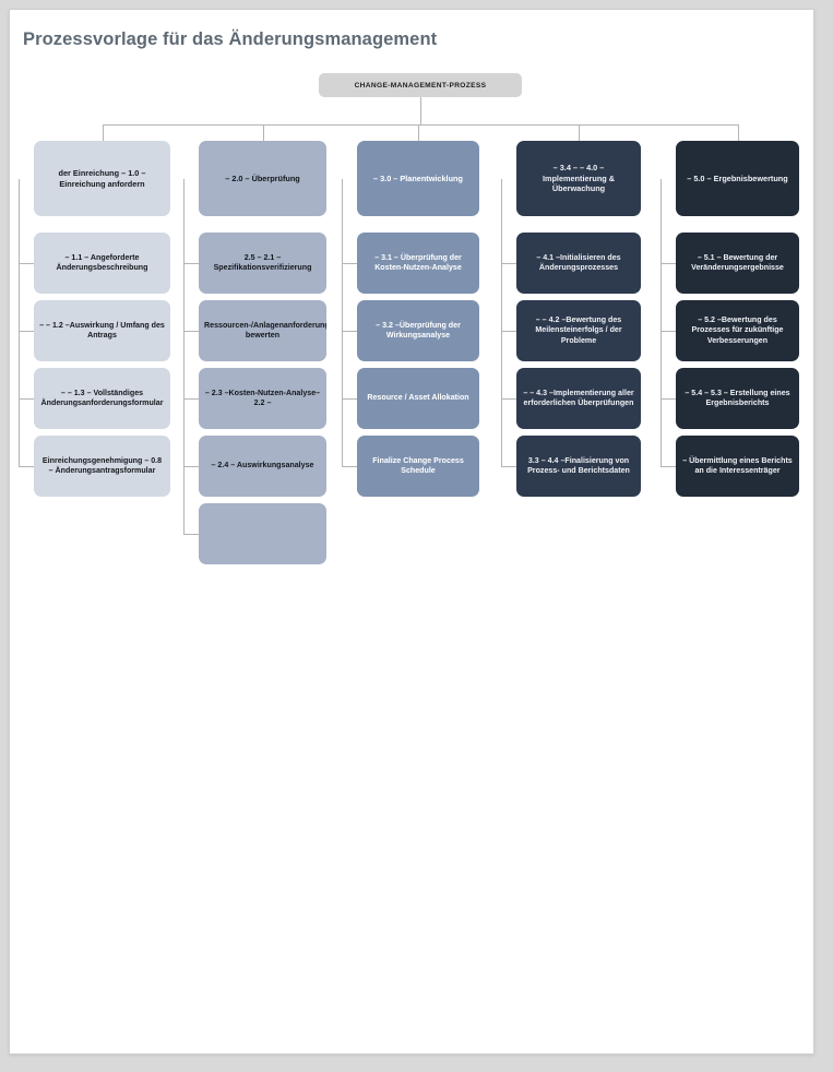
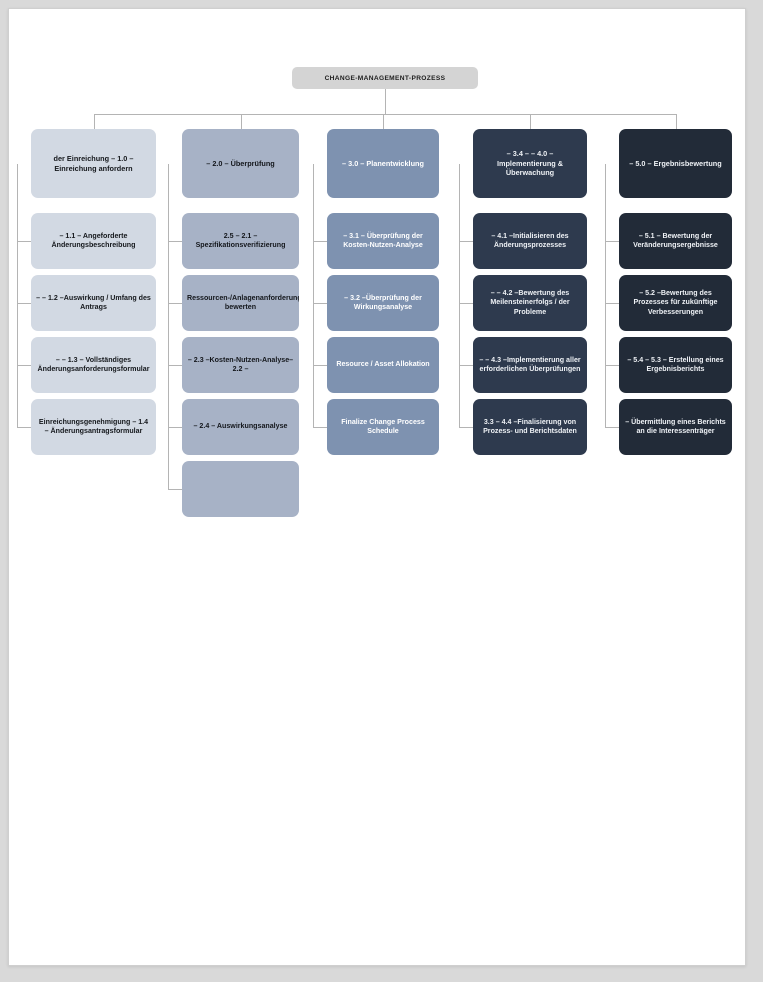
- Prozessvorlage für das Änderungsmanagement
  der Einreichung – 1.0 – Einreichung anfordern
  – 1.1 – Angeforderte Änderungsbeschreibung
  – – 1.2 –Auswirkung / Umfang des Antrags
  – – 1.3 – Vollständiges Änderungsanforderungsformular
- Einreichungsgenehmigung – 0.8 – Änderungsantragsformular
+ Einreichungsgenehmigung – 1.4 – Änderungsantragsformular
  – 2.0 – Überprüfung
  2.5 – 2.1 – Spezifikationsverifizierung
  Ressourcen-/Anlagenanforderun bewerten
  – 2.3 –Kosten-Nutzen-Analyse– 2.2 –
  – 2.4 – Auswirkungsanalyse
  – 3.0 – Planentwicklung
  – 3.1 – Überprüfung der Kosten-Nutzen-Analyse
  – 3.2 –Überprüfung der Wirkungsanalyse
  Resource / Asset Allokation
  Finalize Change Process Schedule
  – 3.4 – – 4.0 –Implementierung & Überwachung
  – 4.1 –Initialisieren des Änderungsprozesses
  – – 4.2 –Bewertung des Meilensteinerfolgs / der Probleme
  – – 4.3 –Implementierung aller erforderlichen Überprüfungen
  3.3 – 4.4 –Finalisierung von Prozess- und Berichtsdaten
  – 5.0 – Ergebnisbewertung
  – 5.1 – Bewertung der Veränderungsergebnisse
  – 5.2 –Bewertung des Prozesses für zukünftige Verbesserungen
  – 5.4 – 5.3 – Erstellung eines Ergebnisberichts
  – Übermittlung eines Berichts an die Interessenträger
